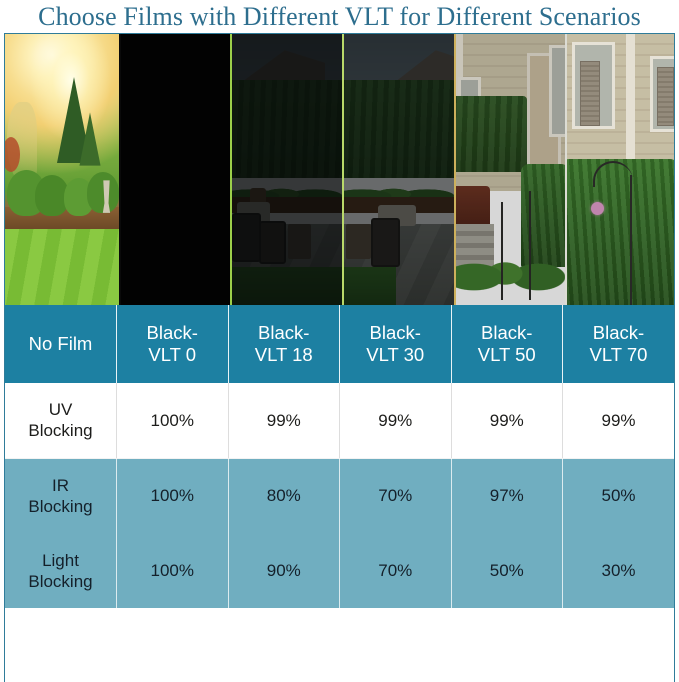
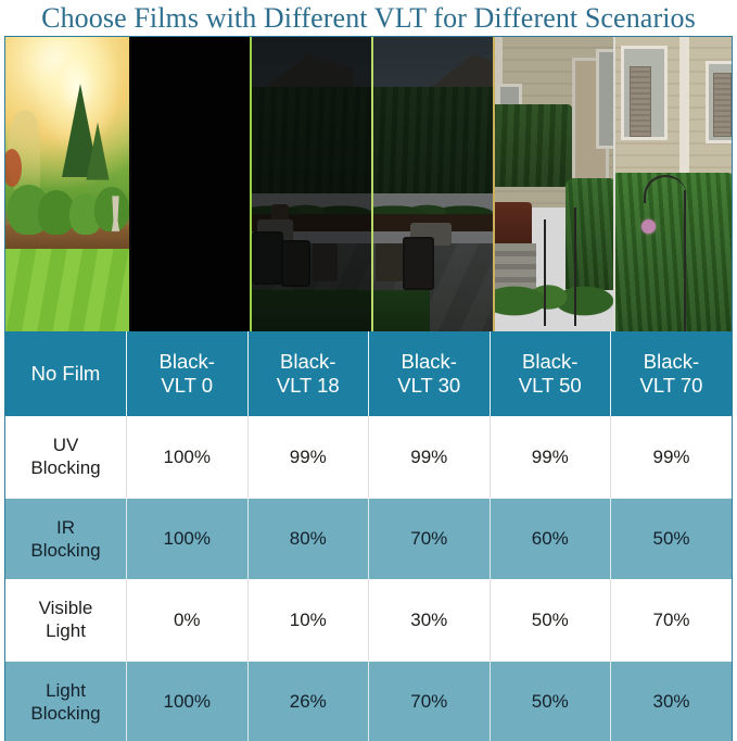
  Choose Films with Different VLT for Different Scenarios
  No Film	Black- VLT 0	Black- VLT 18	Black- VLT 30	Black- VLT 50	Black- VLT 70
  UV Blocking	100%	99%	99%	99%	99%
- IR Blocking	100%	80%	70%	97%	50%
+ IR Blocking	100%	80%	70%	60%	50%
+ Visible Light	0%	10%	30%	50%	70%
- Light Blocking	100%	90%	70%	50%	30%
+ Light Blocking	100%	26%	70%	50%	30%
